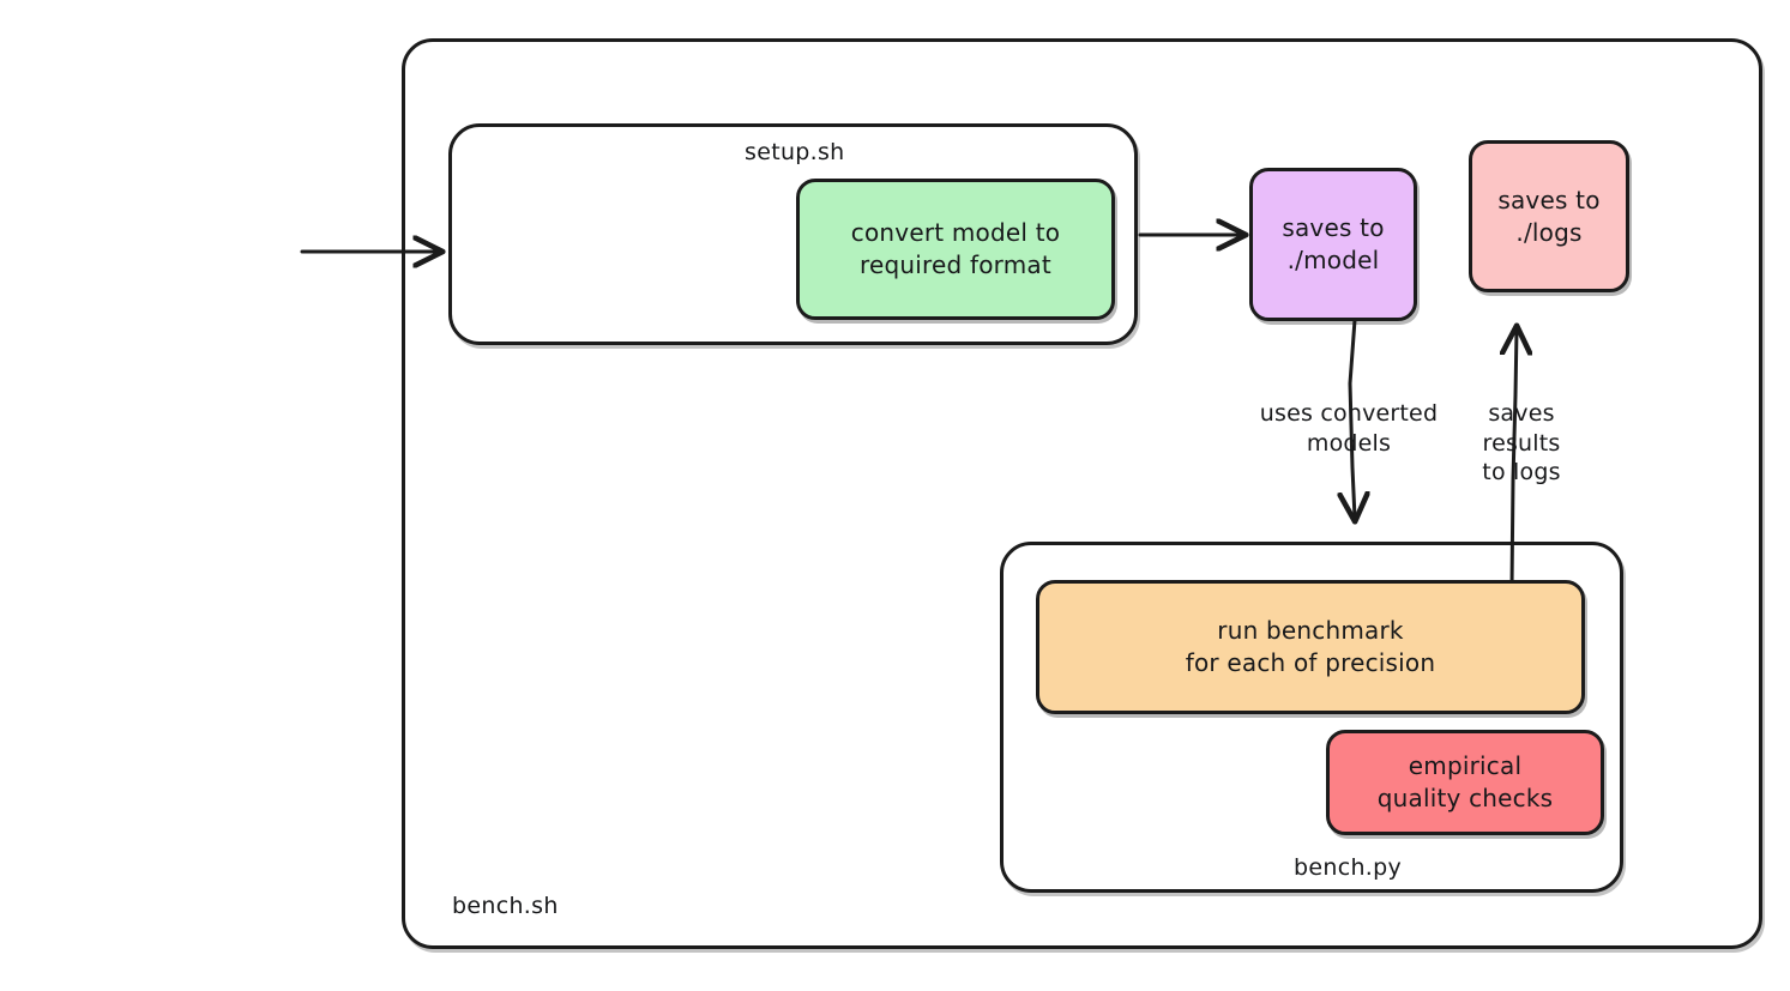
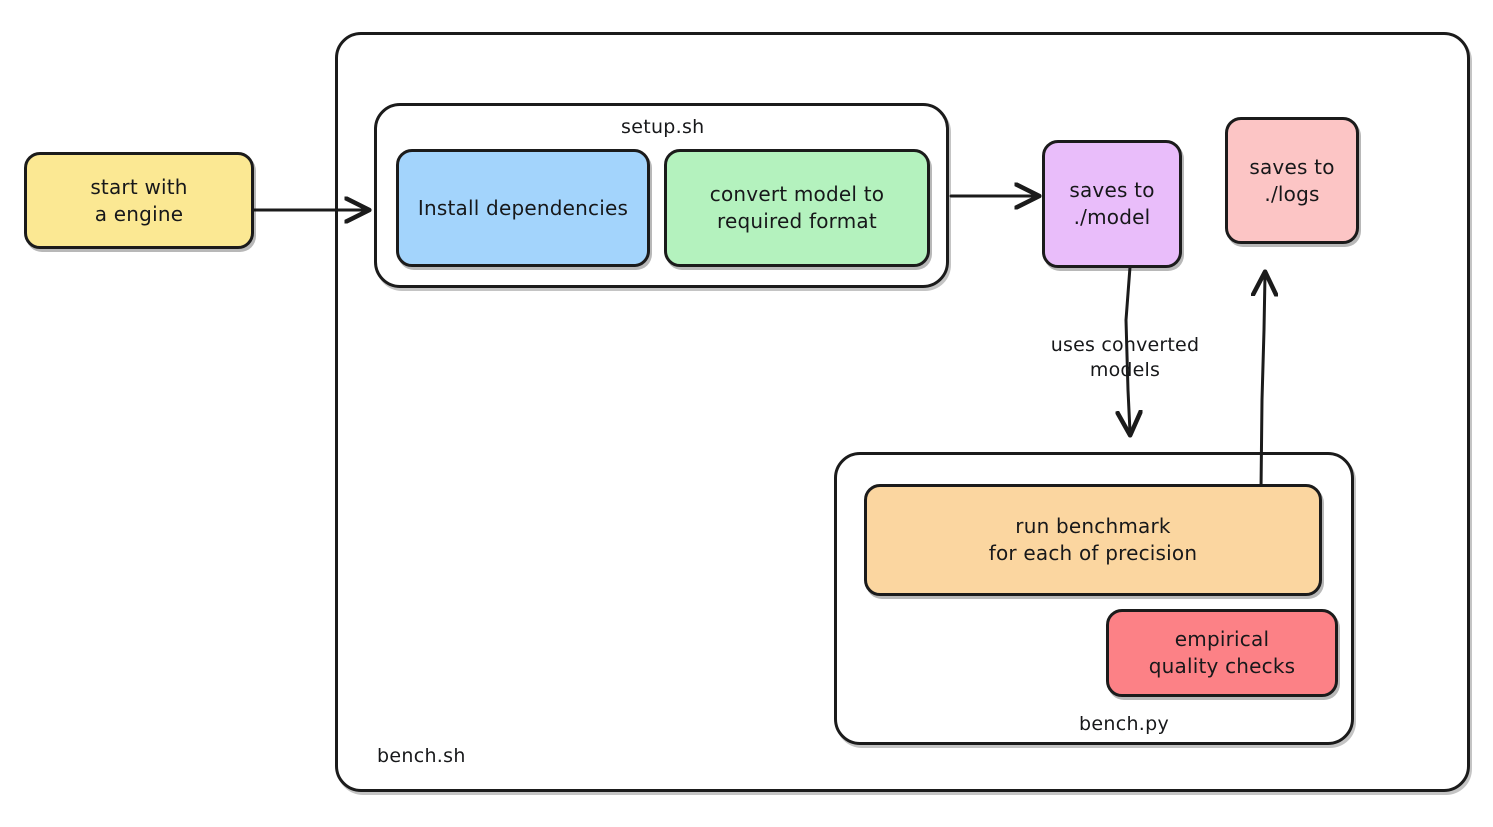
  bench.sh
  setup.sh
  bench.py
+ start with
+ a engine
+ Install dependencies
  convert model to
  required format
  saves to
  ./model
  saves to
  ./logs
  run benchmark
  for each of precision
  empirical
  quality checks
  uses converted
  models
- saves
- results
- to logs
